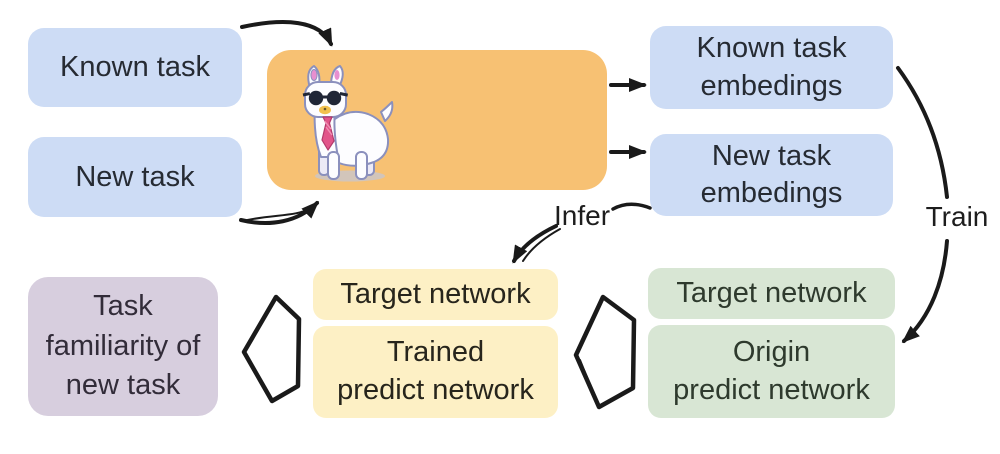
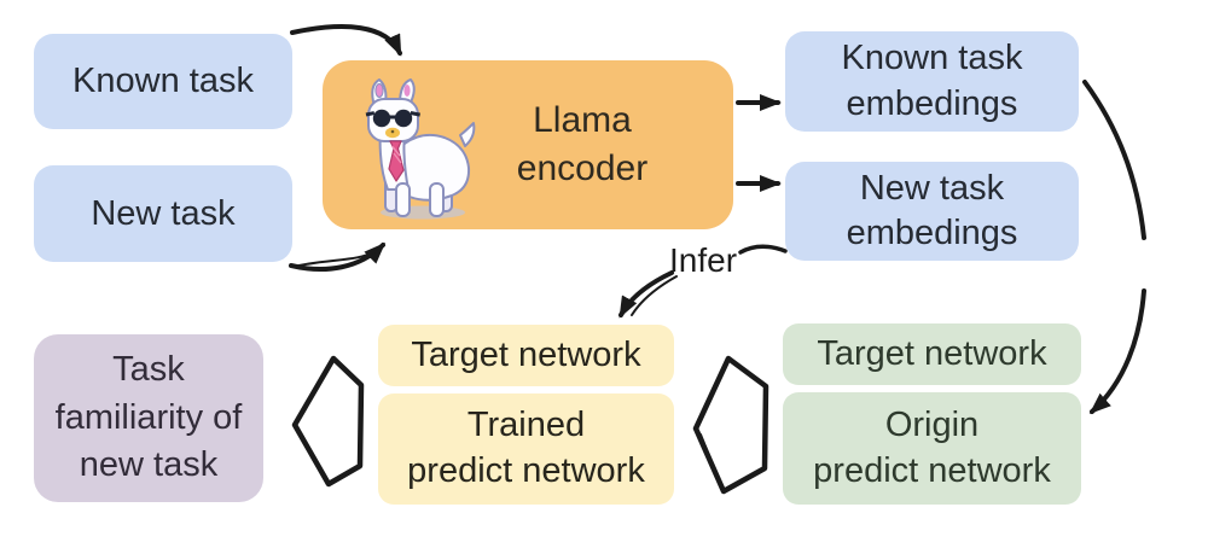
  Known task
  New task
+ Llama
+ encoder
  Known task
  embedings
  New task
  embedings
  Task
  familiarity of
  new task
  Target network
  Trained
  predict network
  Target network
  Origin
  predict network
- Train
  Infer
